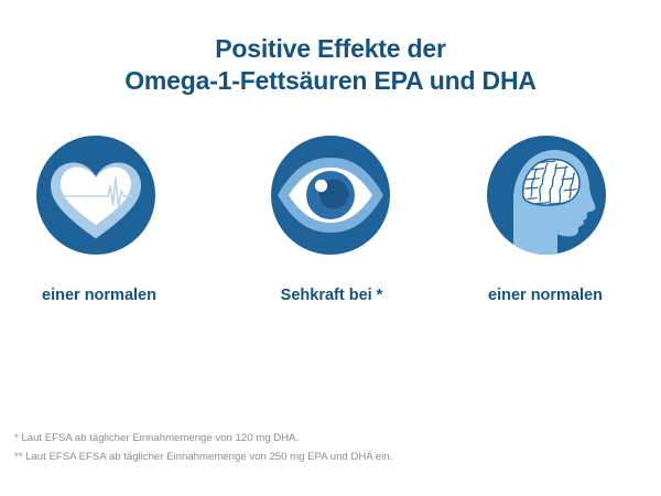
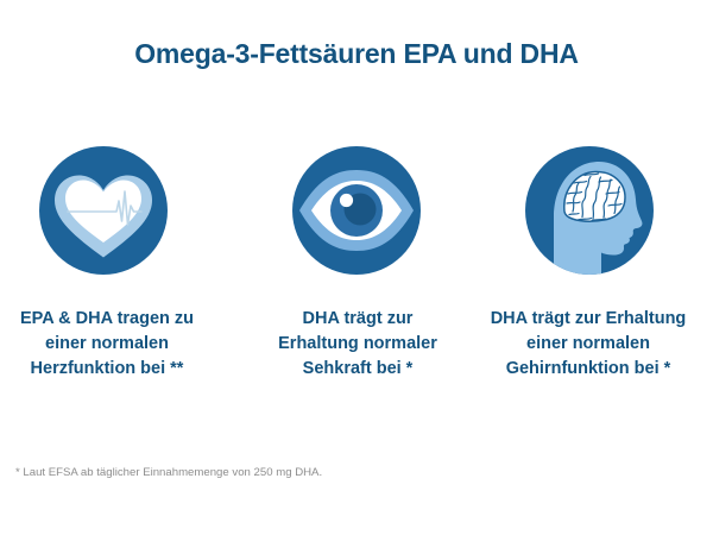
- Positive Effekte der
- Omega-1-Fettsäuren EPA und DHA
+ Omega-3-Fettsäuren EPA und DHA
+ EPA & DHA tragen zu
  einer normalen
+ Herzfunktion bei **
+ DHA trägt zur
+ Erhaltung normaler
  Sehkraft bei *
+ DHA trägt zur Erhaltung
  einer normalen
+ Gehirnfunktion bei *
- * Laut EFSA ab täglicher Einnahmemenge von 120 mg DHA.
+ * Laut EFSA ab täglicher Einnahmemenge von 250 mg DHA.
- ** Laut EFSA EFSA ab täglicher Einnahmemenge von 250 mg EPA und DHA ein.
